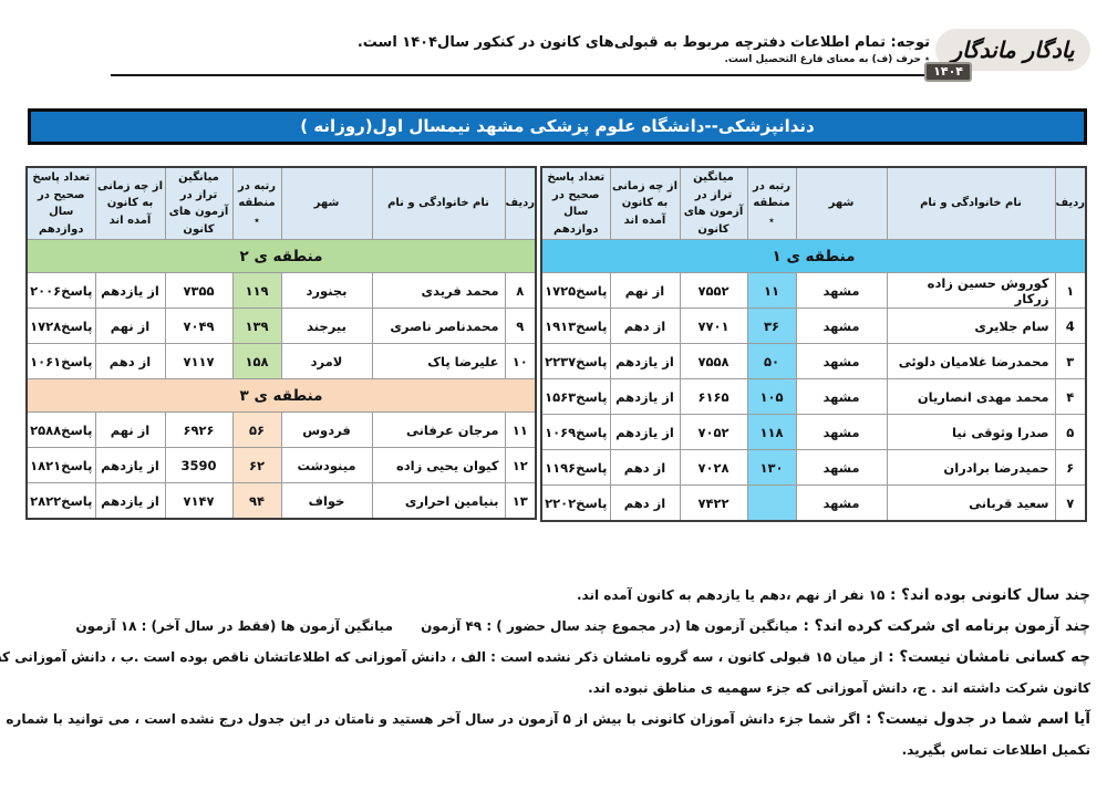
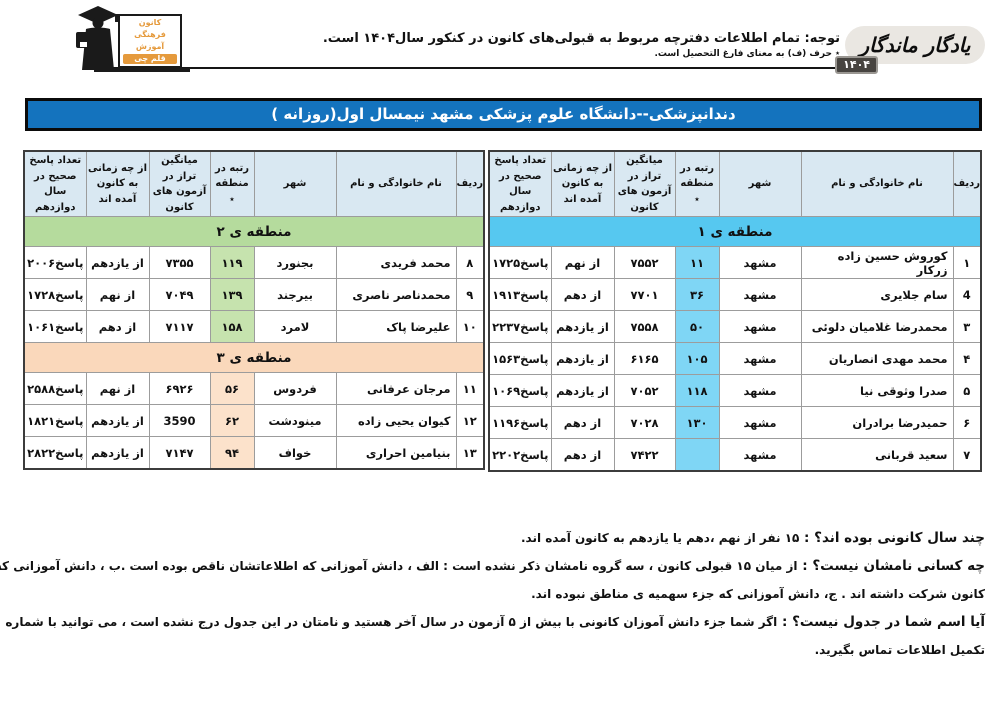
+ کانون
+ فرهنگی
+ آموزش
+ قلم چی
  توجه: تمام اطلاعات دفترچه مربوط به قبولی‌های کانون در کنکور سال۱۴۰۴ است.
  ٭ حرف (ف) به معنای فارغ التحصیل است.
  یادگار ماندگار
  ۱۴۰۴
  دندانپزشکی--دانشگاه علوم پزشکی مشهد نیمسال اول(روزانه )
  ردیف	نام خانوادگی و نام	شهر	رتبه در منطقه ٭	میانگین تراز در آزمون های کانون	از چه زمانی به کانون آمده اند	تعداد پاسخ صحیح در سال دوازدهم
  منطقه ی ۱
  ۱	کوروش حسین زاده زرکار	مشهد	۱۱	۷۵۵۲	از نهم	۱۷۲۵پاسخ
  4	سام جلایری	مشهد	۳۶	۷۷۰۱	از دهم	۱۹۱۳پاسخ
  ۳	محمدرضا غلامیان دلوئی	مشهد	۵۰	۷۵۵۸	از یازدهم	۲۲۳۷پاسخ
  ۴	محمد مهدی انصاریان	مشهد	۱۰۵	۶۱۶۵	از یازدهم	۱۵۶۳پاسخ
  ۵	صدرا وثوقی نیا	مشهد	۱۱۸	۷۰۵۲	از یازدهم	۱۰۶۹پاسخ
  ۶	حمیدرضا برادران	مشهد	۱۳۰	۷۰۲۸	از دهم	۱۱۹۶پاسخ
  ۷	سعید قربانی	مشهد		۷۴۲۲	از دهم	۲۲۰۲پاسخ
  ردیف	نام خانوادگی و نام	شهر	رتبه در منطقه ٭	میانگین تراز در آزمون های کانون	از چه زمانی به کانون آمده اند	تعداد پاسخ صحیح در سال دوازدهم
  منطقه ی ۲
  ۸	محمد فریدی	بجنورد	۱۱۹	۷۳۵۵	از یازدهم	۲۰۰۶پاسخ
  ۹	محمدناصر ناصری	بیرجند	۱۳۹	۷۰۴۹	از نهم	۱۷۲۸پاسخ
  ۱۰	علیرضا پاک	لامرد	۱۵۸	۷۱۱۷	از دهم	۱۰۶۱پاسخ
  منطقه ی ۳
  ۱۱	مرجان عرفانی	فردوس	۵۶	۶۹۲۶	از نهم	۲۵۸۸پاسخ
  ۱۲	کیوان یحیی زاده	مینودشت	۶۲	3590	از یازدهم	۱۸۲۱پاسخ
  ۱۳	بنیامین احراری	خواف	۹۴	۷۱۴۷	از یازدهم	۲۸۲۲پاسخ
  چند سال کانونی بوده اند؟ : ۱۵ نفر از نهم ،دهم یا یازدهم به کانون آمده اند.
- چند آزمون برنامه ای شرکت کرده اند؟ : میانگین آزمون ها (در مجموع چند سال حضور ) : ۴۹ آزمون میانگین آزمون ها (فقط در سال آخر) : ۱۸ آزمون
  چه کسانی نامشان نیست؟ : از میان ۱۵ قبولی کانون ، سه گروه نامشان ذکر نشده است : الف ، دانش آموزانی که اطلاعاتشان ناقص بوده است .ب ، دانش آموزانی ک
  کانون شرکت داشته اند . ج، دانش آموزانی که جزء سهمیه ی مناطق نبوده اند.
  آیا اسم شما در جدول نیست؟ : اگر شما جزء دانش آموزان کانونی با بیش از ۵ آزمون در سال آخر هستید و نامتان در این جدول درج نشده است ، می توانید با شماره
  تکمیل اطلاعات تماس بگیرید.
